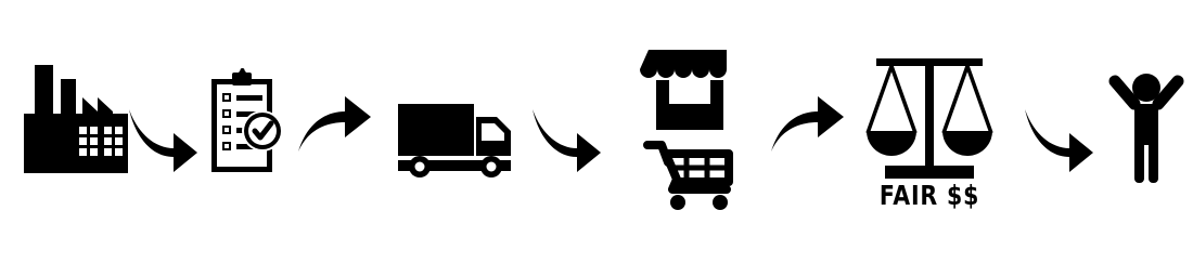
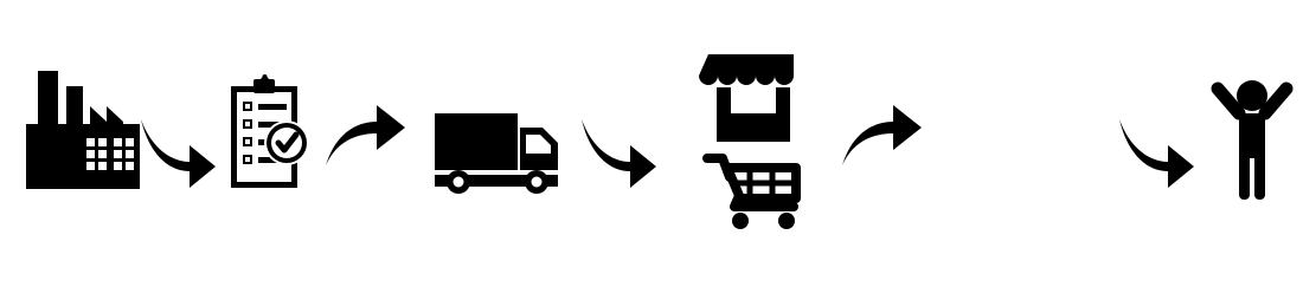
- FAIR $$
